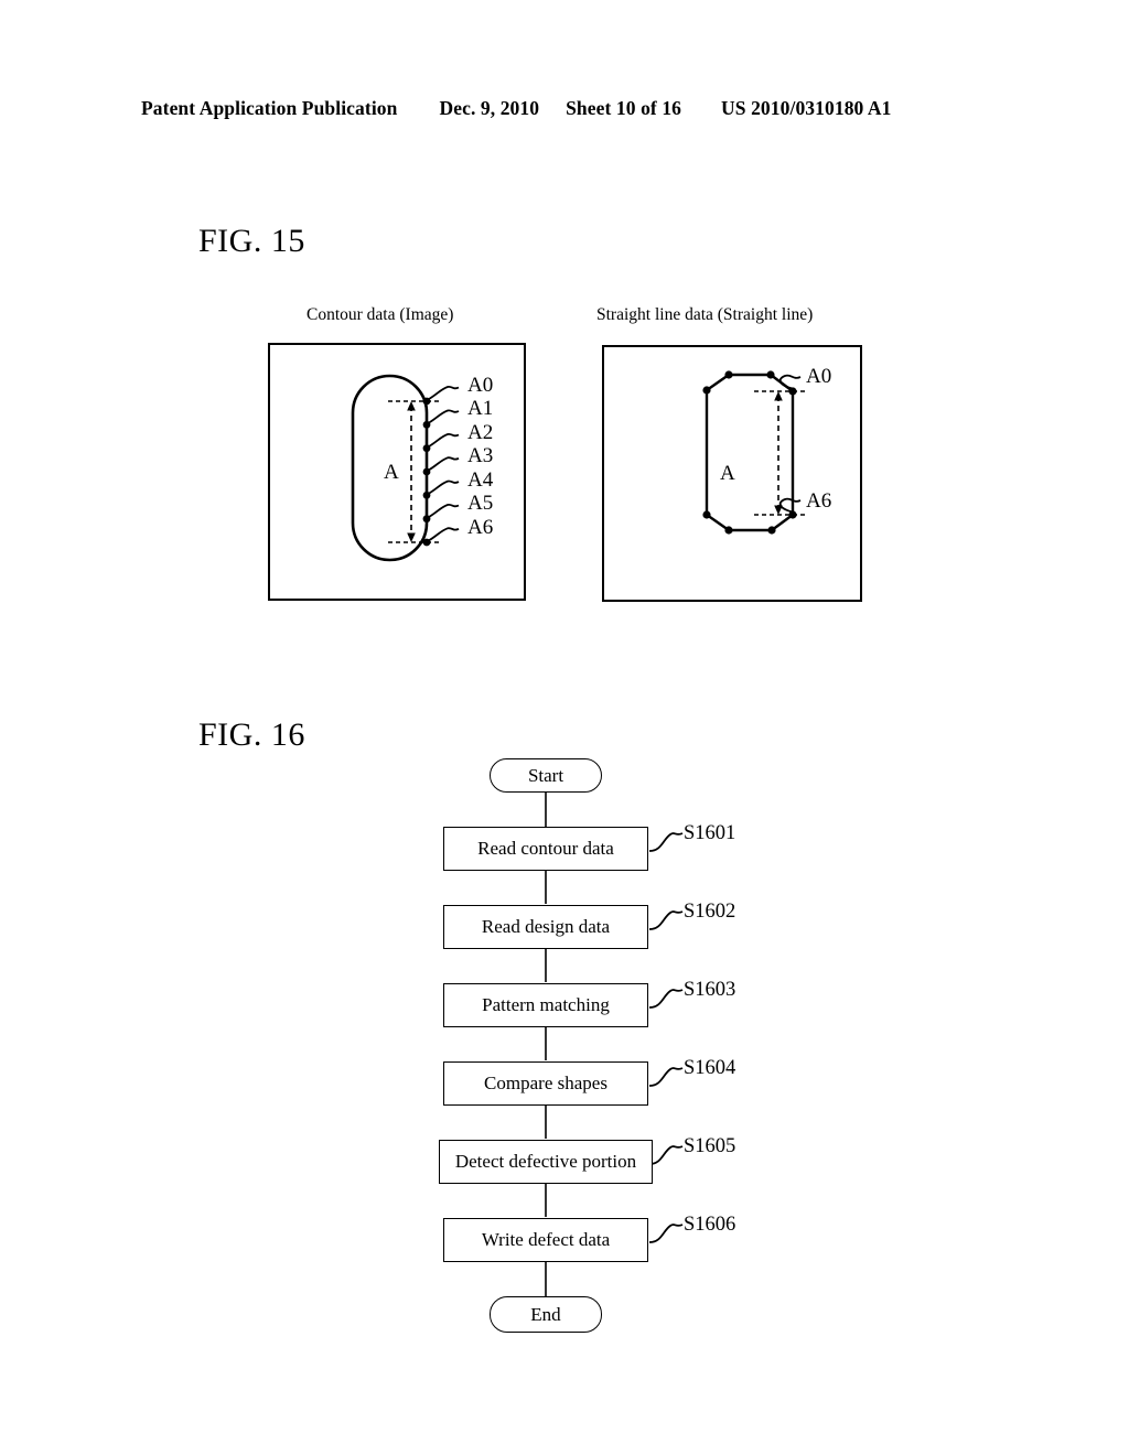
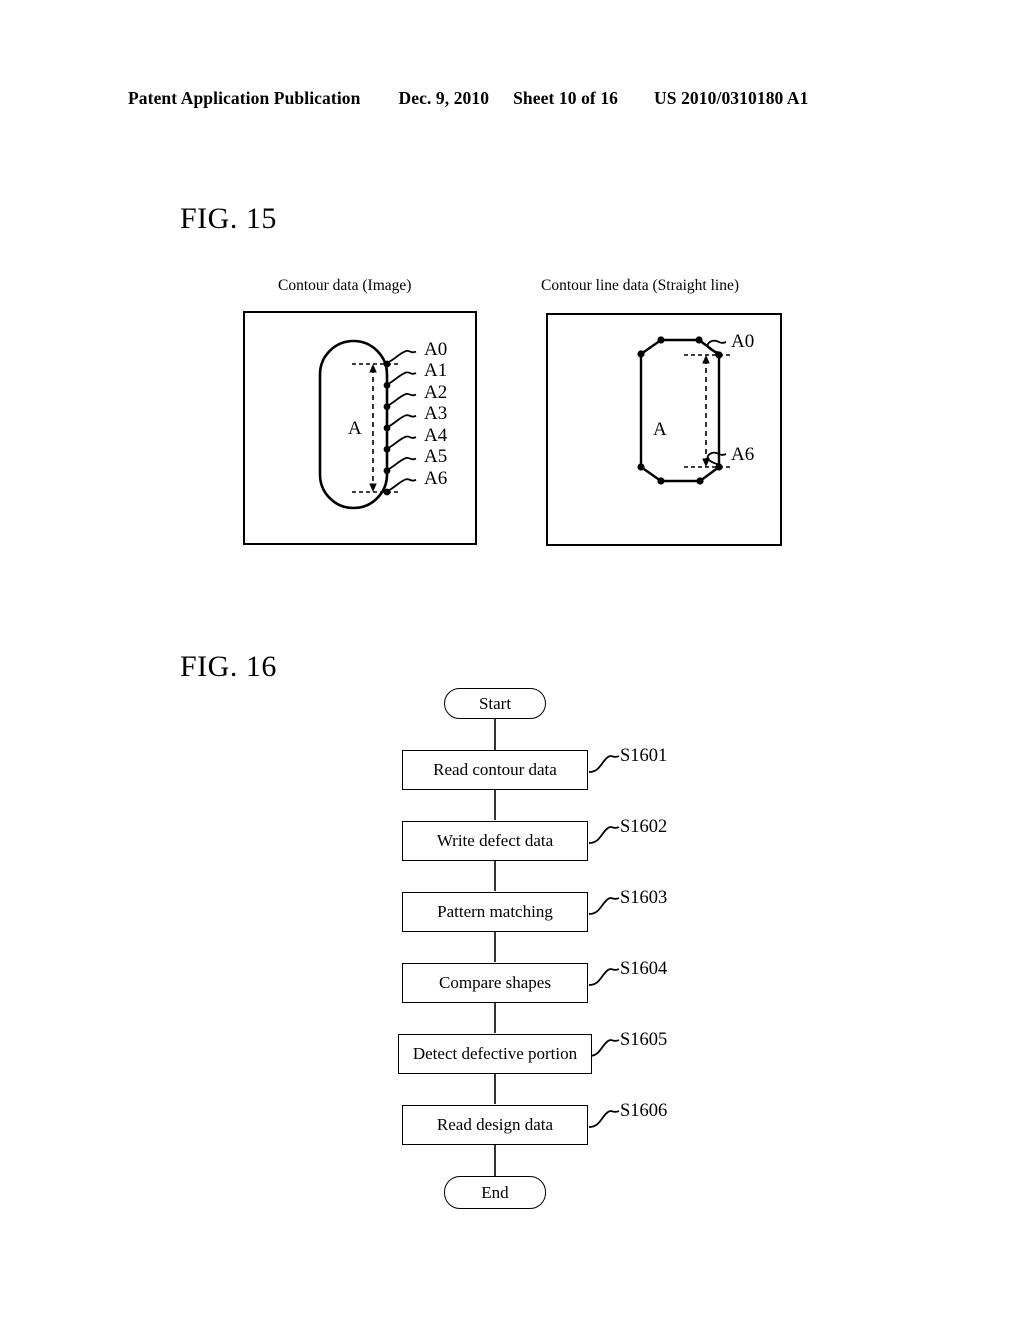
  Patent Application Publication
  Dec. 9, 2010
  Sheet 10 of 16
  US 2010/0310180 A1
  FIG. 15
  Contour data (Image)
- Straight line data (Straight line)
+ Contour line data (Straight line)
  A
  A0
  A1
  A2
  A3
  A4
  A5
  A6
  A
  A0
  A6
  FIG. 16
  Start
  Read contour data
  S1601
- Read design data
+ Write defect data
  S1602
  Pattern matching
  S1603
  Compare shapes
  S1604
  Detect defective portion
  S1605
- Write defect data
+ Read design data
  S1606
  End
